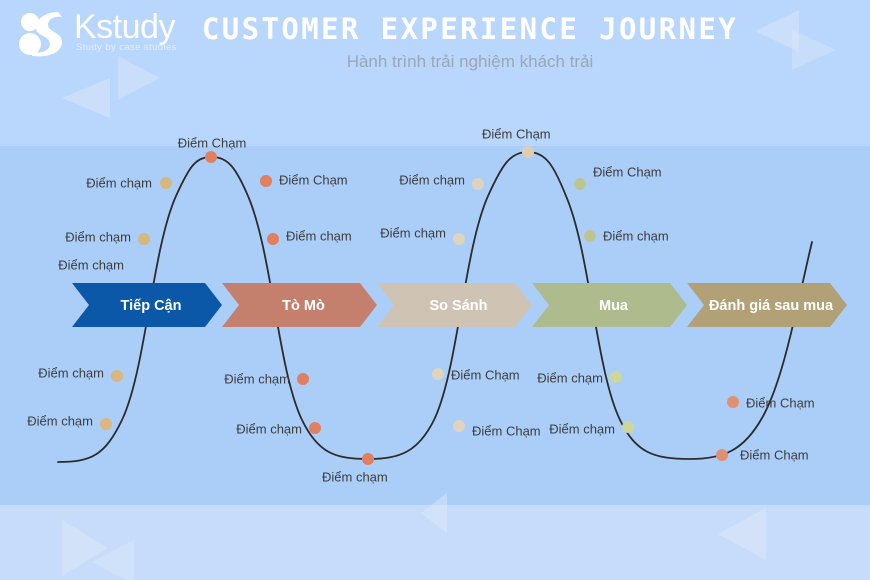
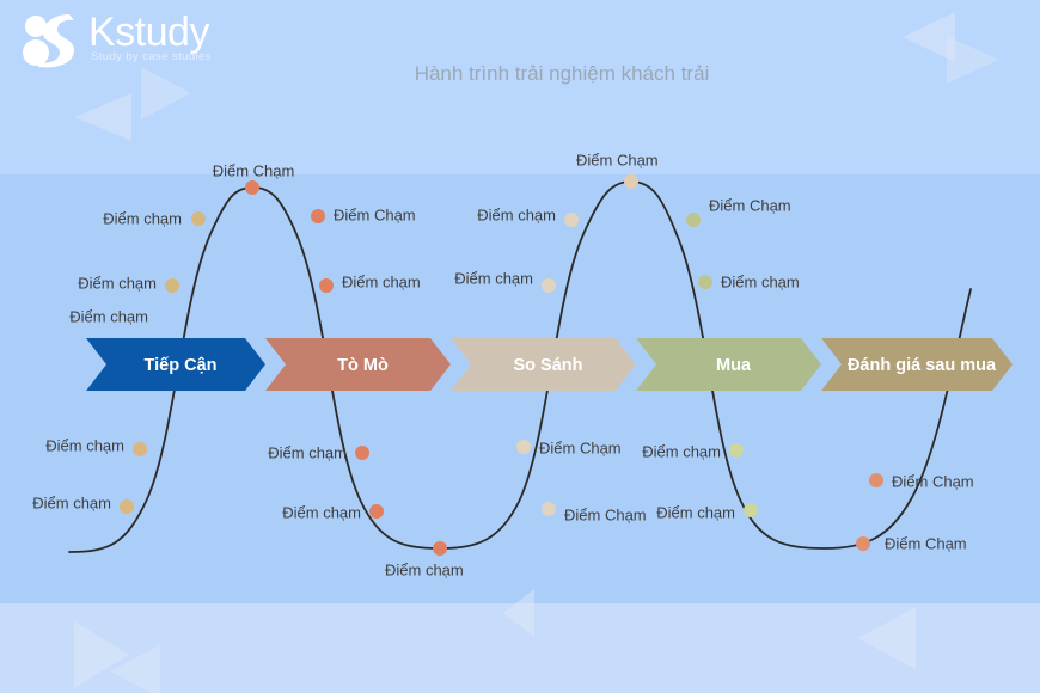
  Kstudy
  Study by case studies
- CUSTOMER EXPERIENCE JOURNEY
  Hành trình trải nghiệm khách trải
  Điểm chạm
  Điểm chạm
  Điểm Chạm
  Điểm Chạm
  Điểm chạm
  Điểm chạm
  Điểm chạm
  Điểm chạm
  Điểm chạm
  Điểm chạm
  Điểm chạm
  Điểm chạm
  Điểm Chạm
  Điểm Chạm
  Điểm chạm
  Điểm Chạm
  Điểm Chạm
  Điểm chạm
  Điểm chạm
  Điểm Chạm
  Điểm Chạm
  Điểm chạm
  Tiếp Cận
  Tò Mò
  So Sánh
  Mua
  Đánh giá sau mua
